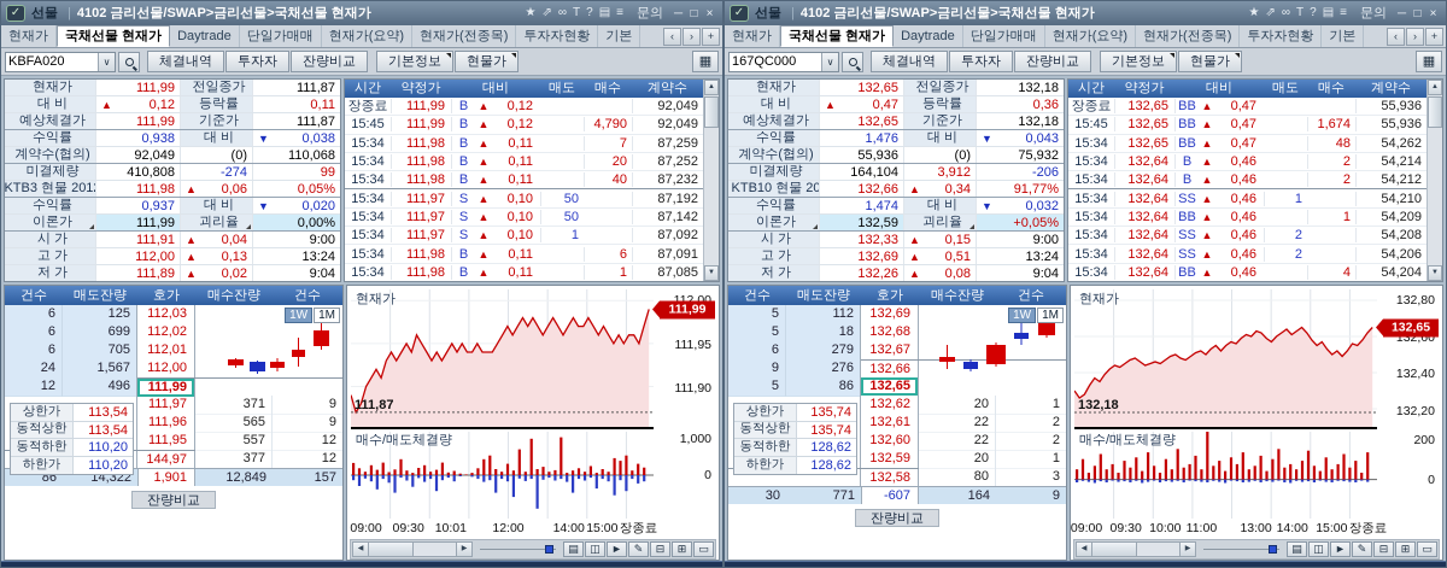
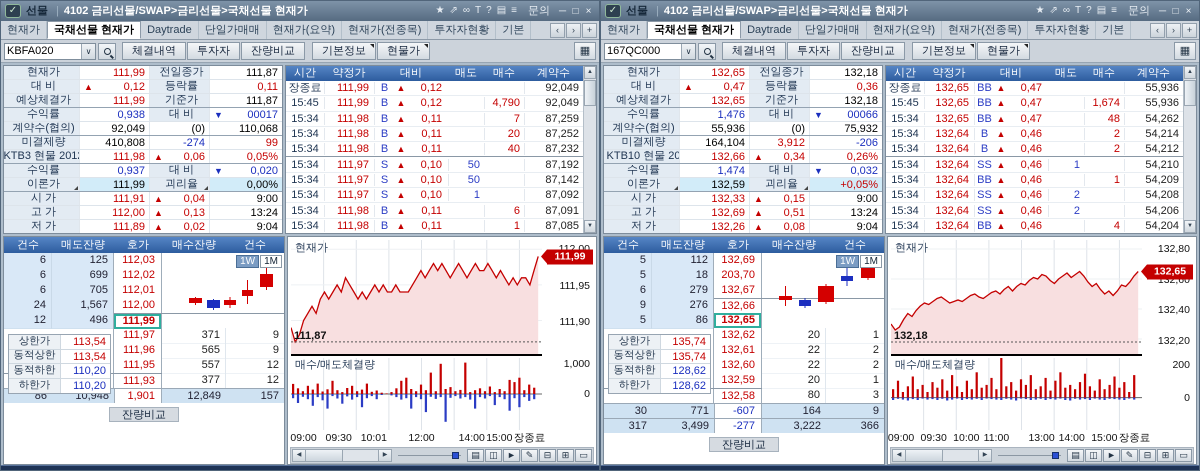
  ✓
  선물
  |
  4102 금리선물/SWAP>금리선물>국채선물 현재가
  ★
  ⇗
  ∞
  T
  ?
  ▤
  ≡
  문의
  ─
  □
  ×
  현재가
  국채선물 현재가
  Daytrade
  단일가매매
  현재가(요약)
  현재가(전종목)
  투자자현황
  기본
  ‹
  ›
  +
  KBFA020
  ∨
  체결내역
  투자자
  잔량비교
  기본정보
  현물가
  ▦
  현재가
  111,99
  전일종가
  111,87
  대 비
  ▲
  0,12
  등락률
  0,11
  예상체결가
  111,99
  기준가
  111,87
  수익률
  0,938
  대 비
  ▼
- 0,038
+ 00017
  계약수(협의)
  92,049
  (0)
  110,068
  미결제량
  410,808
  -274
  99
  KTB3 현물 201
  111,98
  ▲
  0,06
  0,05%
  수익률
  0,937
  대 비
  ▼
  0,020
  이론가
  111,99
  괴리율
  0,00%
  시 가
  111,91
  ▲
  0,04
  9:00
  고 가
  112,00
  ▲
  0,13
  13:24
  저 가
  111,89
  ▲
  0,02
  9:04
  시간
  약정가
  대비
  매도
  매수
  계약수
  장종료
  111,99
  B
  ▲
  0,12
  92,049
  15:45
  111,99
  B
  ▲
  0,12
  4,790
  92,049
  15:34
  111,98
  B
  ▲
  0,11
  7
  87,259
  15:34
  111,98
  B
  ▲
  0,11
  20
  87,252
  15:34
  111,98
  B
  ▲
  0,11
  40
  87,232
  15:34
  111,97
  S
  ▲
  0,10
  50
  87,192
  15:34
  111,97
  S
  ▲
  0,10
  50
  87,142
  15:34
  111,97
  S
  ▲
  0,10
  1
  87,092
  15:34
  111,98
  B
  ▲
  0,11
  6
  87,091
  15:34
  111,98
  B
  ▲
  0,11
  1
  87,085
  건수
  매도잔량
  호가
  매수잔량
  건수
  6
  125
  112,03
  6
  699
  112,02
  6
  705
  112,01
  24
  1,567
  112,00
  12
  496
  111,99
  111,97
  371
  9
  111,96
  565
  9
  111,95
  557
  12
- 144,97
+ 111,93
  377
  12
  86
- 14,322
+ 10,948
  1,901
  12,849
  157
  잔량비교
  1W
  1M
  상한가
  113,54
  동적상한
  113,54
  동적하한
  110,20
  하한가
  110,20
  현재가
  111,87
  111,95
  111,90
  111,99
  매수/매도체결량
  1,000
  0
  09:00
  09:30
  10:01
  12:00
  14:00
  15:00
  장종료
  ▤
  ◫
  ►
  ✎
  ⊟
  ⊞
  ▭
  ✓
  선물
  |
  4102 금리선물/SWAP>금리선물>국채선물 현재가
  ★
  ⇗
  ∞
  T
  ?
  ▤
  ≡
  문의
  ─
  □
  ×
  현재가
  국채선물 현재가
  Daytrade
  단일가매매
  현재가(요약)
  현재가(전종목)
  투자자현황
  기본
  ‹
  ›
  +
  167QC000
  ∨
  체결내역
  투자자
  잔량비교
  기본정보
  현물가
  ▦
  현재가
  132,65
  전일종가
  132,18
  대 비
  ▲
  0,47
  등락률
  0,36
  예상체결가
  132,65
  기준가
  132,18
  수익률
  1,476
  대 비
  ▼
- 0,043
+ 00066
  계약수(협의)
  55,936
  (0)
  75,932
  미결제량
  164,104
  3,912
  -206
  KTB10 현물 20
  132,66
  ▲
  0,34
- 91,77%
+ 0,26%
  수익률
  1,474
  대 비
  ▼
  0,032
  이론가
  132,59
  괴리율
  +0,05%
  시 가
  132,33
  ▲
  0,15
  9:00
  고 가
  132,69
  ▲
  0,51
  13:24
  저 가
  132,26
  ▲
  0,08
  9:04
  시간
  약정가
  대비
  매도
  매수
  계약수
  장종료
  132,65
  BB
  ▲
  0,47
  55,936
  15:45
  132,65
  BB
  ▲
  0,47
  1,674
  55,936
  15:34
  132,65
  BB
  ▲
  0,47
  48
  54,262
  15:34
  132,64
  B
  ▲
  0,46
  2
  54,214
  15:34
  132,64
  B
  ▲
  0,46
  2
  54,212
  15:34
  132,64
  SS
  ▲
  0,46
  1
  54,210
  15:34
  132,64
  BB
  ▲
  0,46
  1
  54,209
  15:34
  132,64
  SS
  ▲
  0,46
  2
  54,208
  15:34
  132,64
  SS
  ▲
  0,46
  2
  54,206
  15:34
  132,64
  BB
  ▲
  0,46
  4
  54,204
  건수
  매도잔량
  호가
  매수잔량
  건수
  5
  112
  132,69
  5
  18
- 132,68
+ 203,70
  6
  279
  132,67
  9
  276
  132,66
  5
  86
  132,65
  132,62
  20
  1
  132,61
  22
  2
  132,60
  22
  2
  132,59
  20
  1
  132,58
  80
  3
  30
  771
  -607
  164
  9
+ 317
+ 3,499
+ -277
+ 3,222
+ 366
  잔량비교
  1W
  1M
  상한가
  135,74
  동적상한
  135,74
  동적하한
  128,62
  하한가
  128,62
  현재가
  132,18
  132,80
  132,60
  132,40
  132,20
  132,65
  매수/매도체결량
  200
  0
  09:00
  09:30
  10:00
  11:00
  13:00
  14:00
  15:00
  장종료
  ▤
  ◫
  ►
  ✎
  ⊟
  ⊞
  ▭
